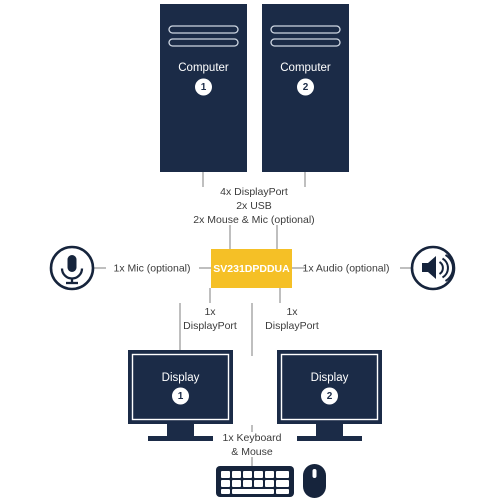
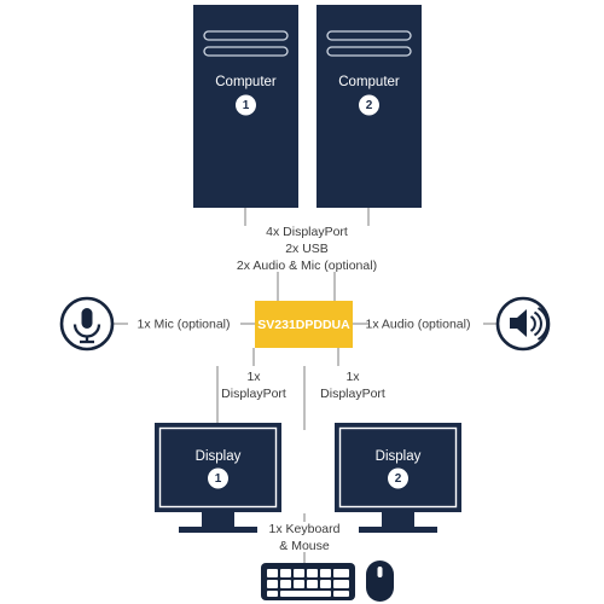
  Computer
  1
  Computer
  2
  4x DisplayPort
  2x USB
- 2x Mouse & Mic (optional)
+ 2x Audio & Mic (optional)
  SV231DPDDUA
  1x Mic (optional)
  1x Audio (optional)
  1x
  DisplayPort
  1x
  DisplayPort
  Display
  1
  Display
  2
  1x Keyboard
  & Mouse
